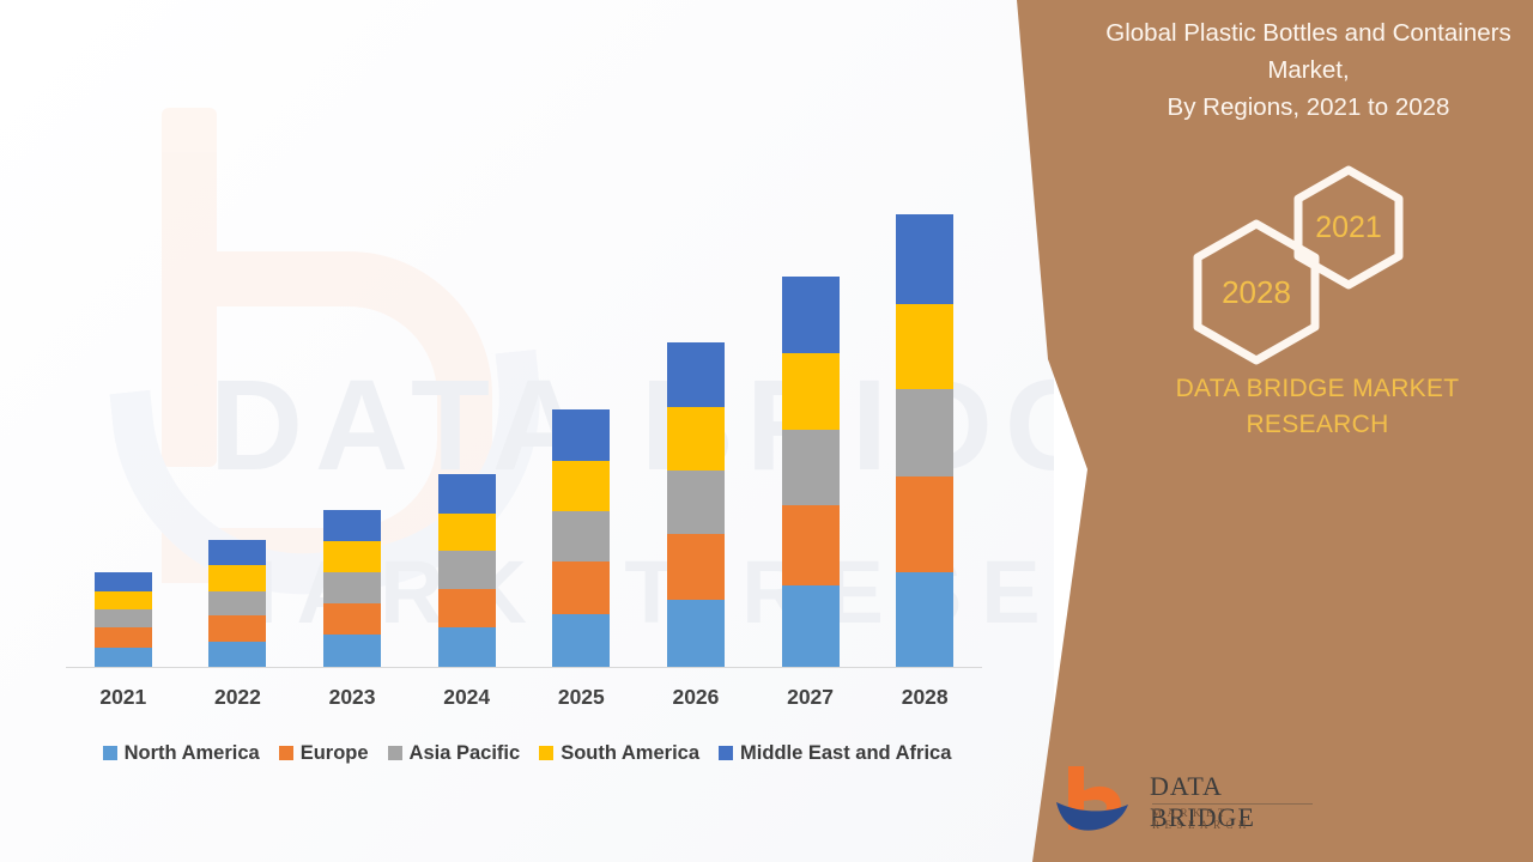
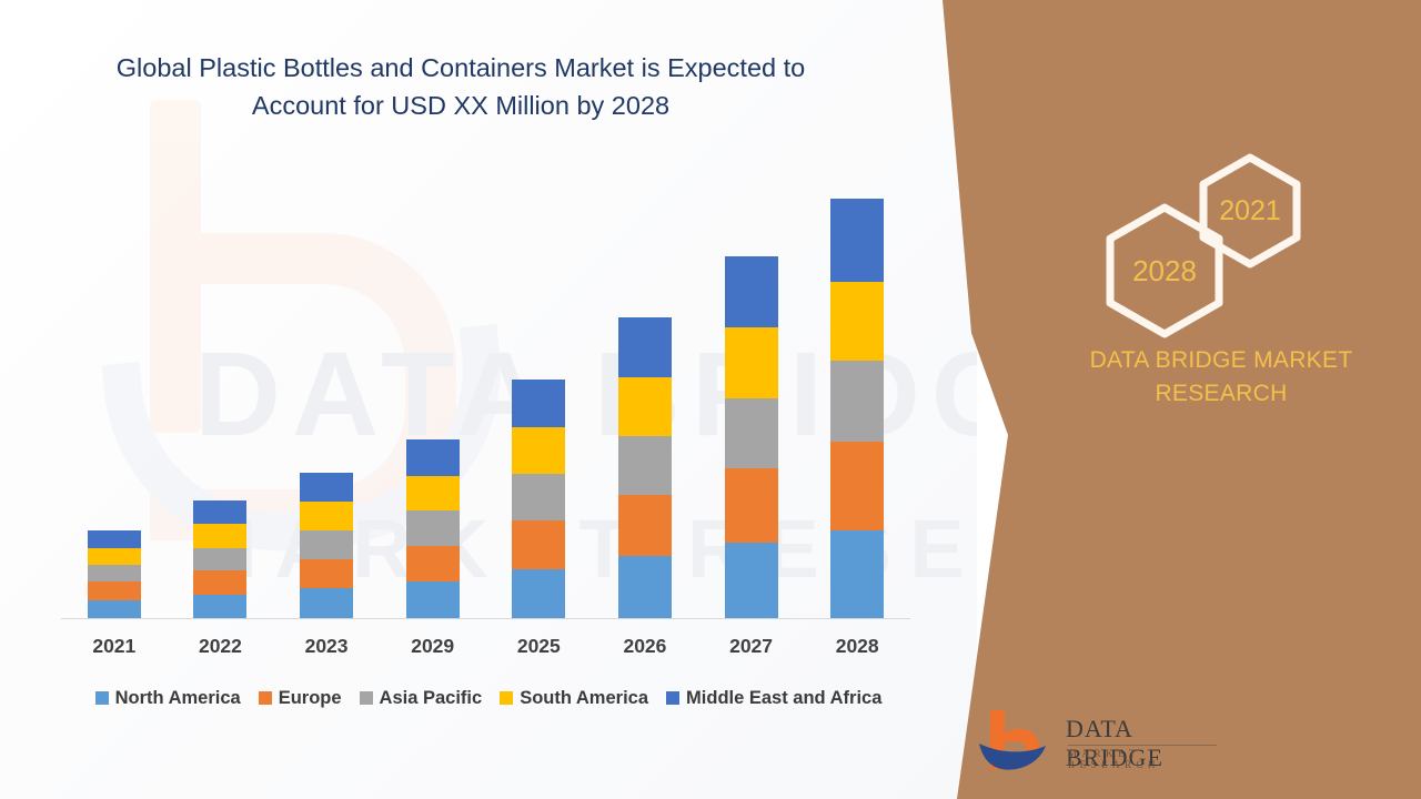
+ Global Plastic Bottles and Containers Market is Expected to Account for USD XX Million by 2028
  2021
  2022
  2023
- 2024
+ 2029
  2025
  2026
  2027
  2028
  North America
  Europe
  Asia Pacific
  South America
  Middle East and Africa
- Global Plastic Bottles and Containers Market,
- By Regions, 2021 to 2028
  2028
  2021
  DATA BRIDGE MARKET RESEARCH
  DATA BRIDGE
  MARKET RESEARCH
